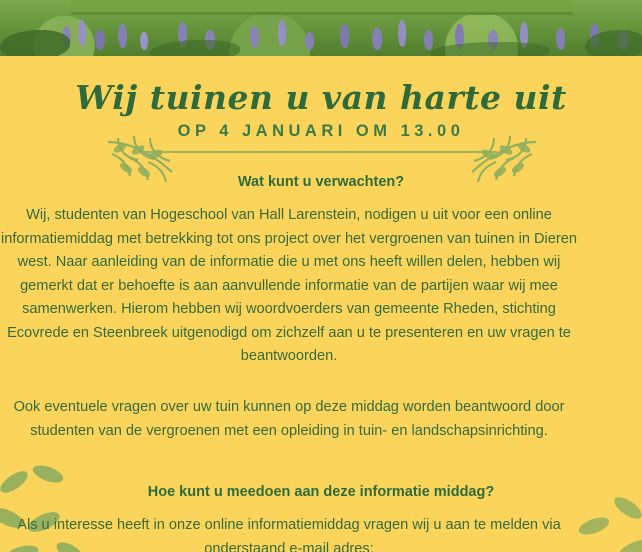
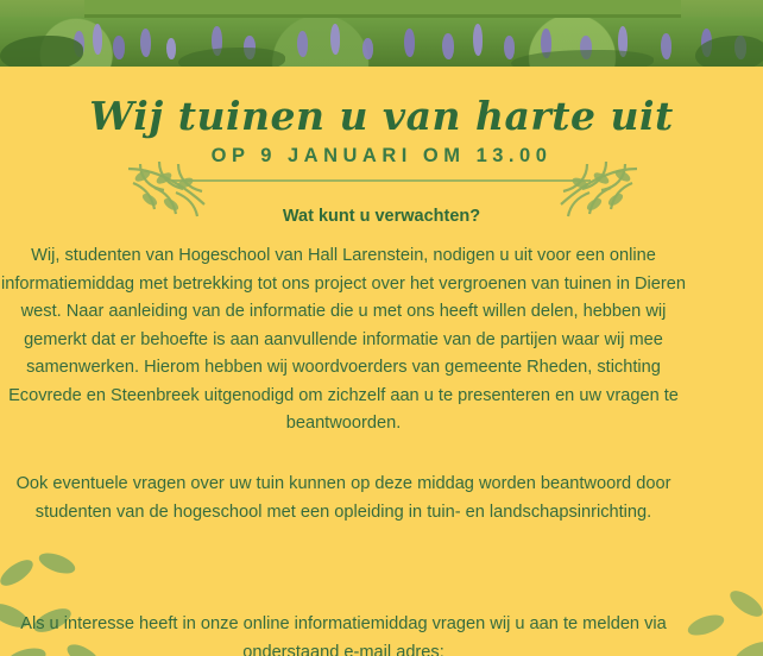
  Wij tuinen u van harte uit
- OP 4 JANUARI OM 13.00
+ OP 9 JANUARI OM 13.00
  Wat kunt u verwachten?
  Wij, studenten van Hogeschool van Hall Larenstein, nodigen u uit voor een online informatiemiddag met betrekking tot ons project over het vergroenen van tuinen in Dieren west. Naar aanleiding van de informatie die u met ons heeft willen delen, hebben wij gemerkt dat er behoefte is aan aanvullende informatie van de partijen waar wij mee samenwerken. Hierom hebben wij woordvoerders van gemeente Rheden, stichting Ecovrede en Steenbreek uitgenodigd om zichzelf aan u te presenteren en uw vragen te beantwoorden.
- Ook eventuele vragen over uw tuin kunnen op deze middag worden beantwoord door studenten van de vergroenen met een opleiding in tuin- en landschapsinrichting.
+ Ook eventuele vragen over uw tuin kunnen op deze middag worden beantwoord door studenten van de hogeschool met een opleiding in tuin- en landschapsinrichting.
- Hoe kunt u meedoen aan deze informatie middag?
  Als u interesse heeft in onze online informatiemiddag vragen wij u aan te melden via onderstaand e-mail adres:
